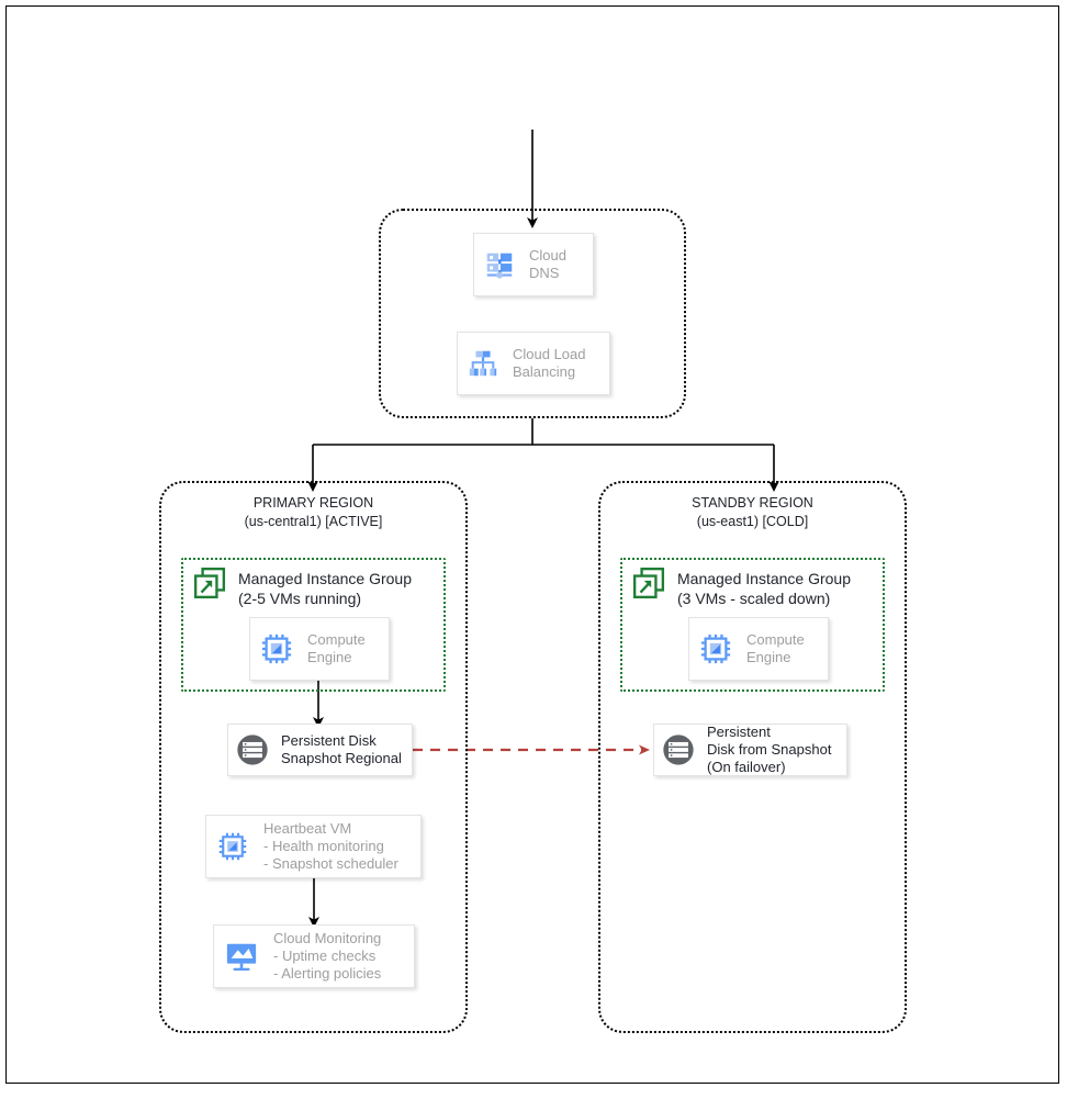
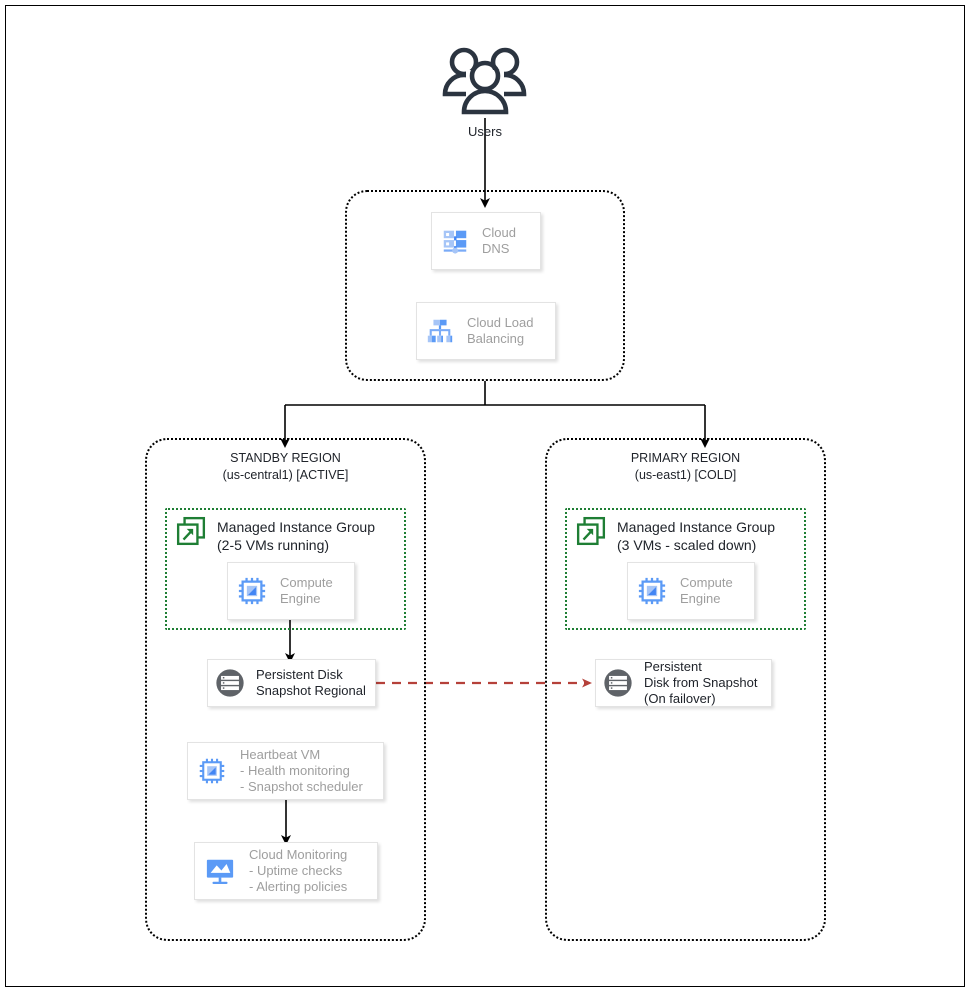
+ Users
  Cloud
  DNS
  Cloud Load
  Balancing
- PRIMARY REGION
+ STANDBY REGION
  (us-central1) [ACTIVE]
  Managed Instance Group
  (2-5 VMs running)
  Compute
  Engine
  Persistent Disk
  Snapshot Regional
  Heartbeat VM
  - Health monitoring
  - Snapshot scheduler
  Cloud Monitoring
  - Uptime checks
  - Alerting policies
- STANDBY REGION
+ PRIMARY REGION
  (us-east1) [COLD]
  Managed Instance Group
  (3 VMs - scaled down)
  Compute
  Engine
  Persistent
  Disk from Snapshot
  (On failover)
